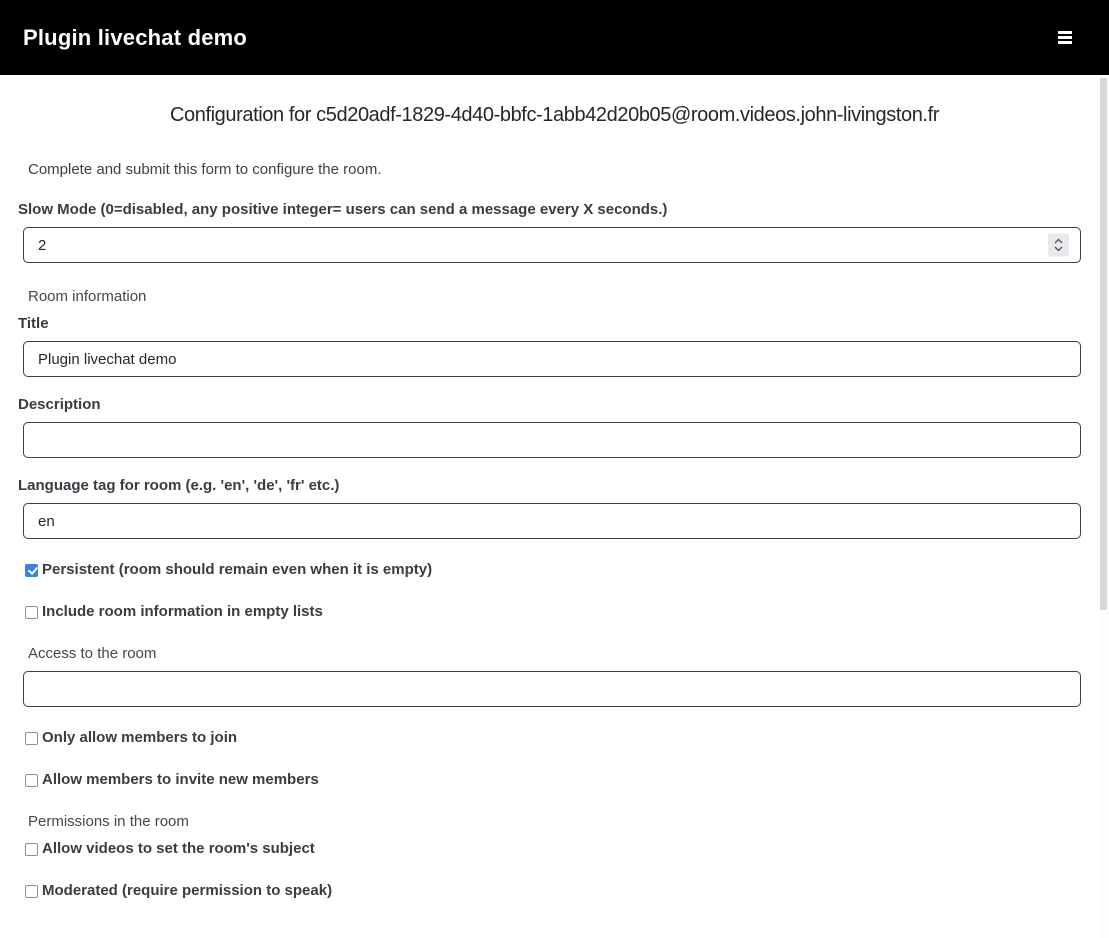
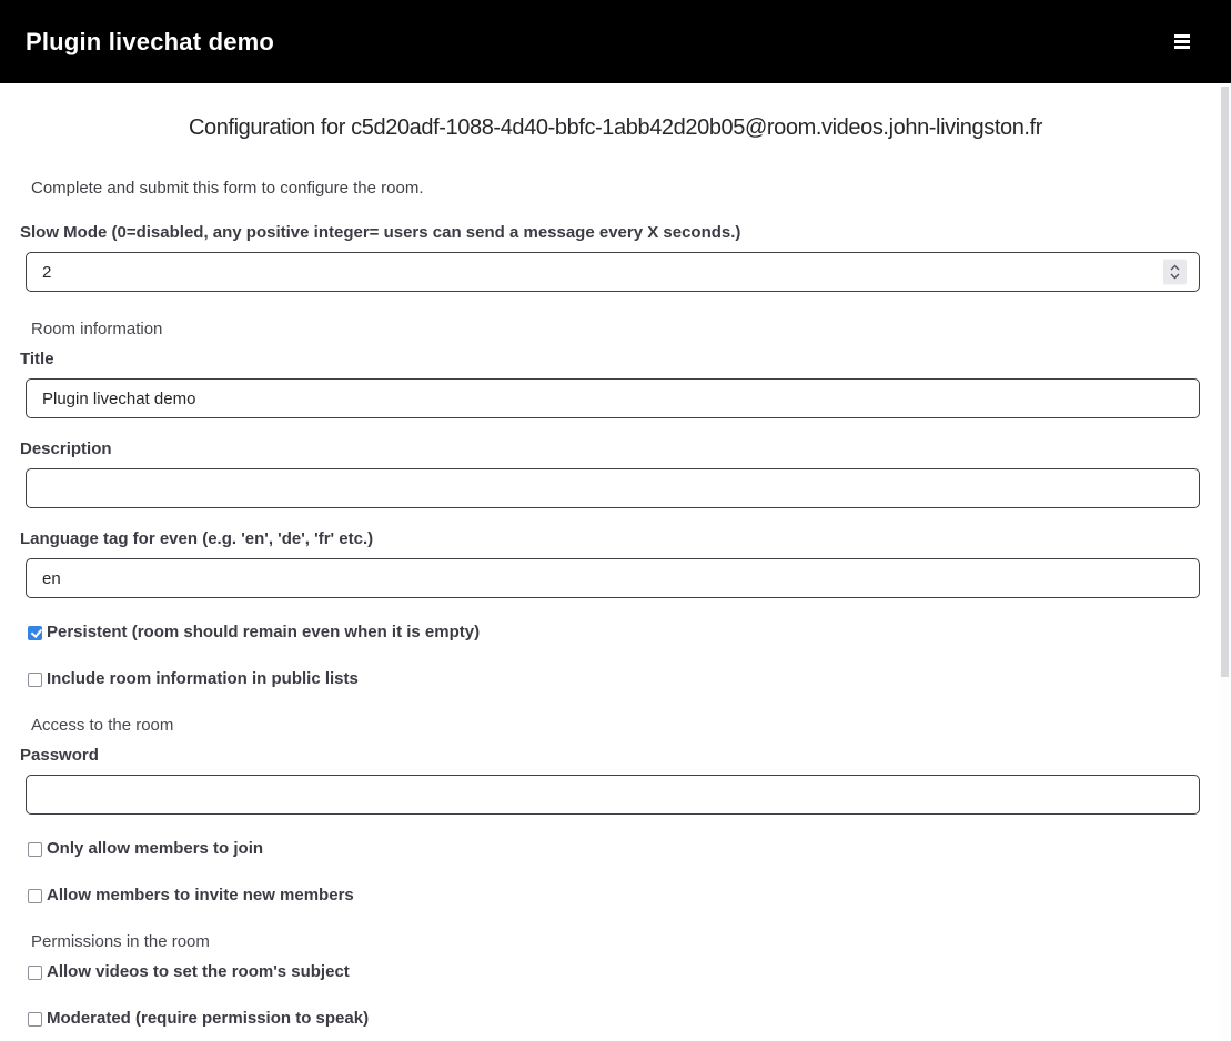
  Plugin livechat demo
- Configuration for c5d20adf-1829-4d40-bbfc-1abb42d20b05@room.videos.john-livingston.fr
+ Configuration for c5d20adf-1088-4d40-bbfc-1abb42d20b05@room.videos.john-livingston.fr
  Complete and submit this form to configure the room.
  Slow Mode (0=disabled, any positive integer= users can send a message every X seconds.)
  2
  Room information
  Title
  Plugin livechat demo
  Description
- Language tag for room (e.g. 'en', 'de', 'fr' etc.)
+ Language tag for even (e.g. 'en', 'de', 'fr' etc.)
  en
  Persistent (room should remain even when it is empty)
- Include room information in empty lists
+ Include room information in public lists
  Access to the room
+ Password
  Only allow members to join
  Allow members to invite new members
  Permissions in the room
  Allow videos to set the room's subject
  Moderated (require permission to speak)
